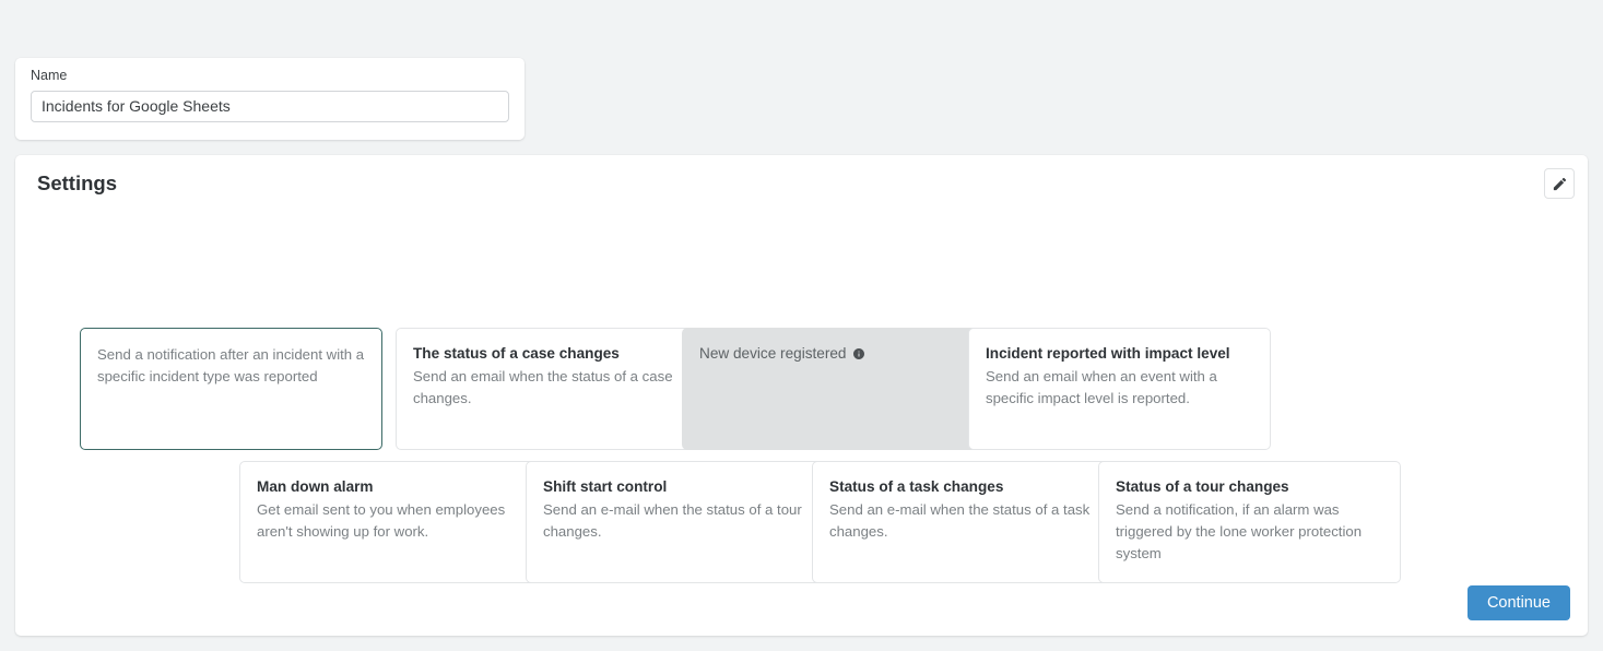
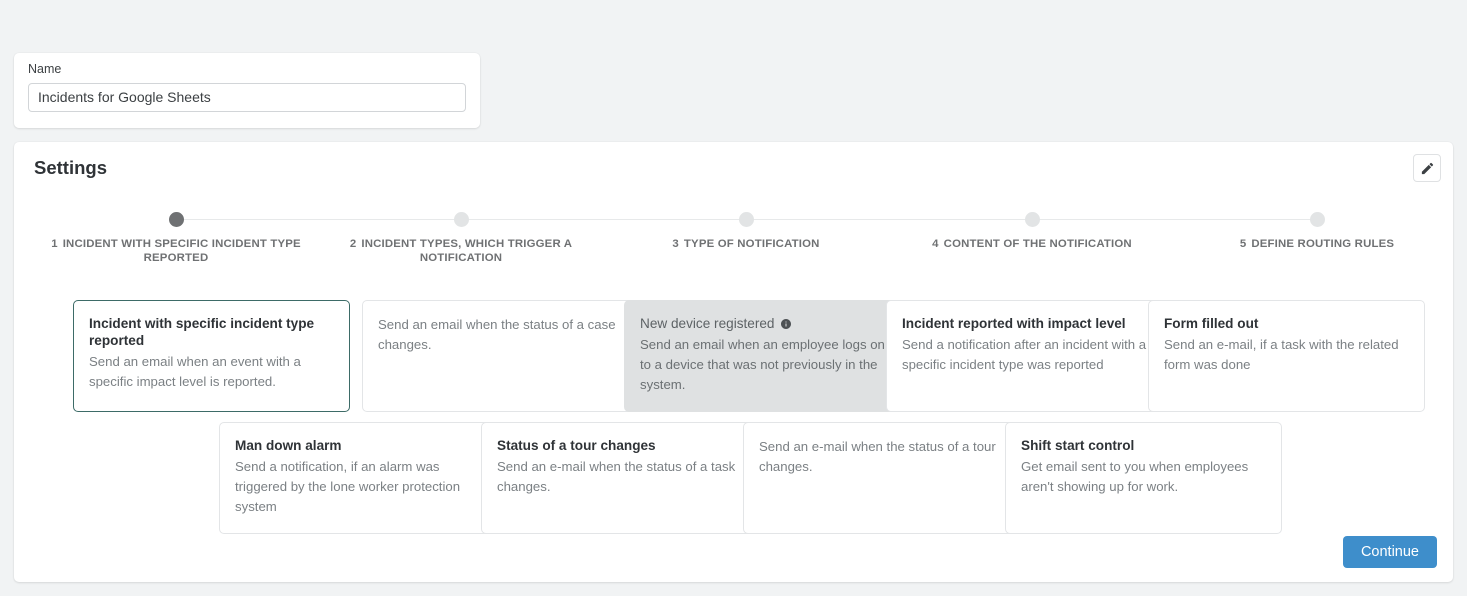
  Name
  Incidents for Google Sheets
  Settings
+ 1 INCIDENT WITH SPECIFIC INCIDENT TYPE REPORTED
+ 2 INCIDENT TYPES, WHICH TRIGGER A NOTIFICATION
+ 3 TYPE OF NOTIFICATION
+ 4 CONTENT OF THE NOTIFICATION
+ 5 DEFINE ROUTING RULES
+ Incident with specific incident type reported
- Send a notification after an incident with a specific incident type was reported
+ Send an email when an event with a specific impact level is reported.
- The status of a case changes
  Send an email when the status of a case changes.
  New device registered
+ Send an email when an employee logs on to a device that was not previously in the system.
  Incident reported with impact level
- Send an email when an event with a specific impact level is reported.
+ Send a notification after an incident with a specific incident type was reported
+ Form filled out
+ Send an e-mail, if a task with the related form was done
  Man down alarm
- Get email sent to you when employees aren't showing up for work.
+ Send a notification, if an alarm was triggered by the lone worker protection system
- Shift start control
+ Status of a tour changes
- Send an e-mail when the status of a tour changes.
+ Send an e-mail when the status of a task changes.
- Status of a task changes
- Send an e-mail when the status of a task changes.
+ Send an e-mail when the status of a tour changes.
- Status of a tour changes
+ Shift start control
- Send a notification, if an alarm was triggered by the lone worker protection system
+ Get email sent to you when employees aren't showing up for work.
  Continue
